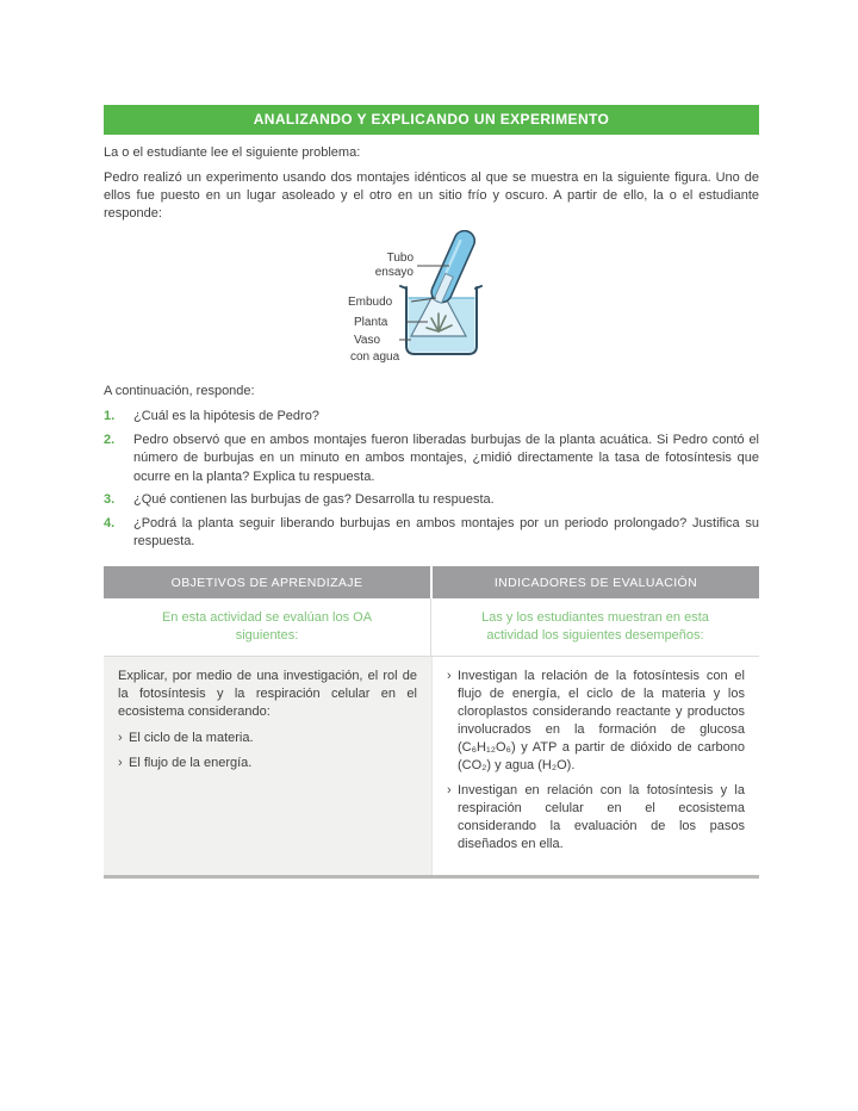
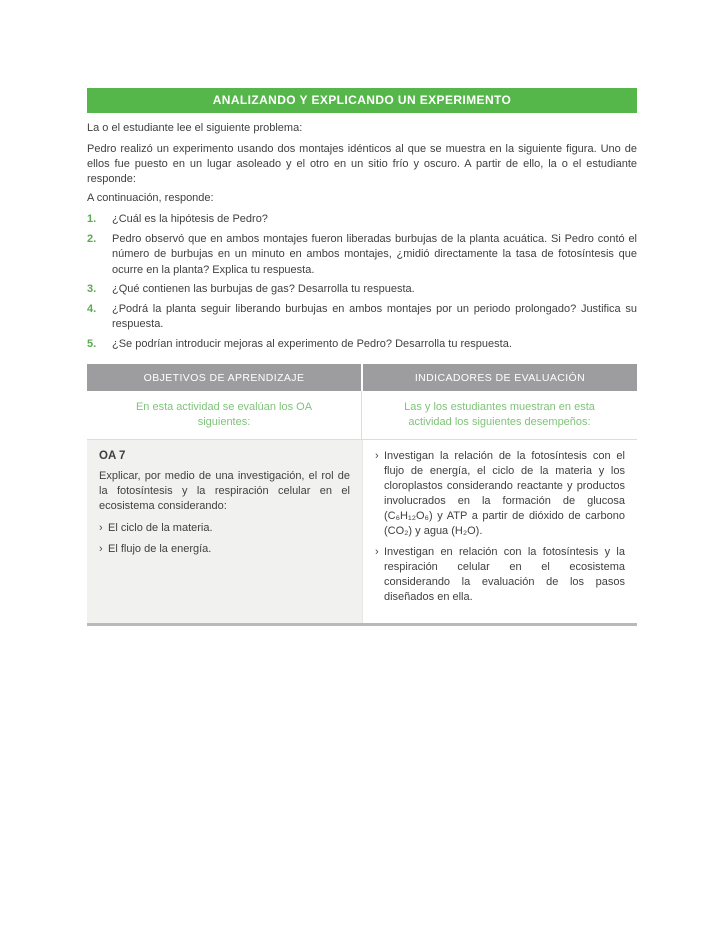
  ANALIZANDO Y EXPLICANDO UN EXPERIMENTO
  La o el estudiante lee el siguiente problema:
  Pedro realizó un experimento usando dos montajes idénticos al que se muestra en la siguiente figura. Uno de ellos fue puesto en un lugar asoleado y el otro en un sitio frío y oscuro. A partir de ello, la o el estudiante responde:
- Tubo
- ensayo
- Embudo
- Planta
- Vaso
- con agua
  A continuación, responde:
  1.
  ¿Cuál es la hipótesis de Pedro?
  2.
  Pedro observó que en ambos montajes fueron liberadas burbujas de la planta acuática. Si Pedro contó el número de burbujas en un minuto en ambos montajes, ¿midió directamente la tasa de fotosíntesis que ocurre en la planta? Explica tu respuesta.
  3.
  ¿Qué contienen las burbujas de gas? Desarrolla tu respuesta.
  4.
  ¿Podrá la planta seguir liberando burbujas en ambos montajes por un periodo prolongado? Justifica su respuesta.
+ 5.
+ ¿Se podrían introducir mejoras al experimento de Pedro? Desarrolla tu respuesta.
  OBJETIVOS DE APRENDIZAJE
  INDICADORES DE EVALUACIÓN
  En esta actividad se evalúan los OA siguientes:
  Las y los estudiantes muestran en esta actividad los siguientes desempeños:
+ OA 7
  Explicar, por medio de una investigación, el rol de la fotosíntesis y la respiración celular en el ecosistema considerando:
  ›
  El ciclo de la materia.
  ›
  El flujo de la energía.
  ›
  Investigan la relación de la fotosíntesis con el flujo de energía, el ciclo de la materia y los cloroplastos considerando reactante y productos involucrados en la formación de glucosa (C₆H₁₂O₆) y ATP a partir de dióxido de carbono (CO₂) y agua (H₂O).
  ›
  Investigan en relación con la fotosíntesis y la respiración celular en el ecosistema considerando la evaluación de los pasos diseñados en ella.
